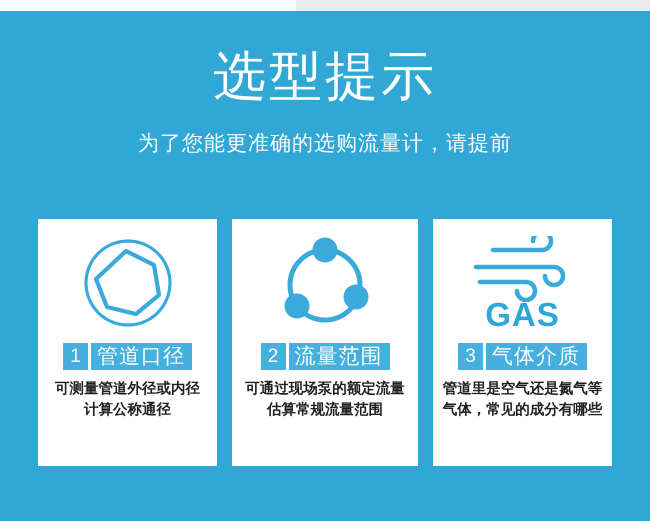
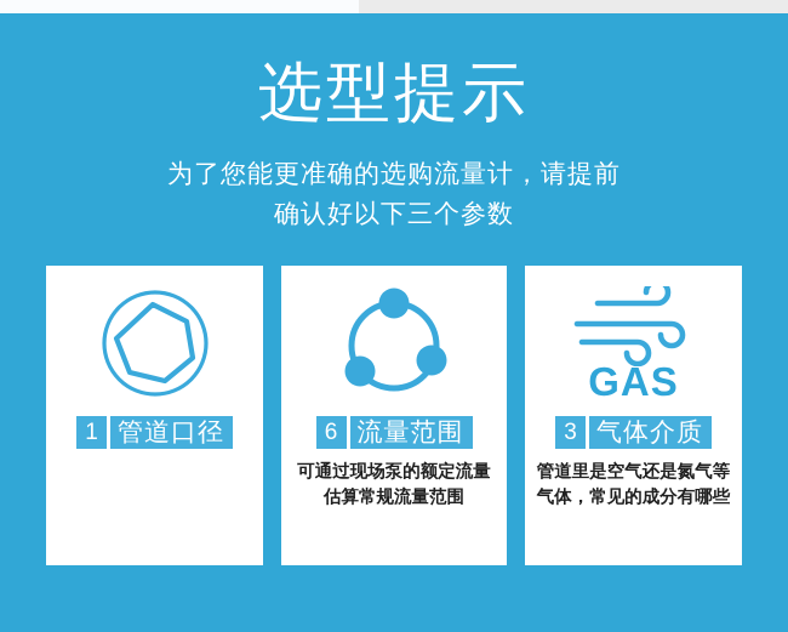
  选型提示
  为了您能更准确的选购流量计，请提前
+ 确认好以下三个参数
  1
  管道口径
- 可测量管道外径或内径
- 计算公称通径
- 2
+ 6
  流量范围
  可通过现场泵的额定流量
  估算常规流量范围
  GAS
  3
  气体介质
  管道里是空气还是氮气等
  气体，常见的成分有哪些
